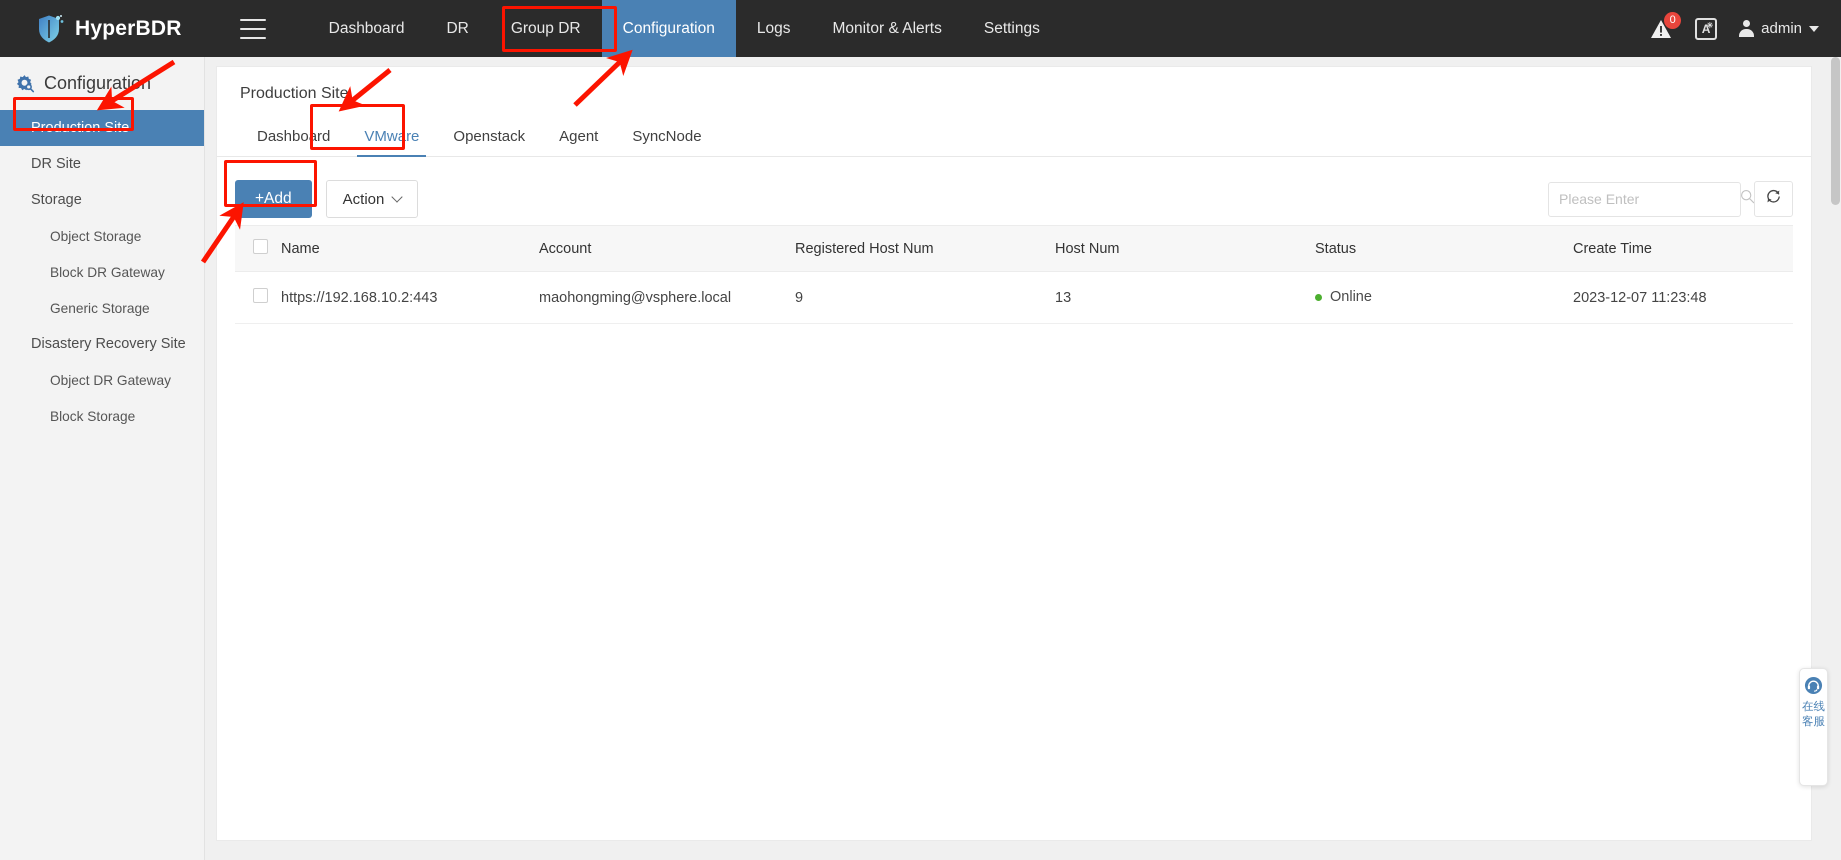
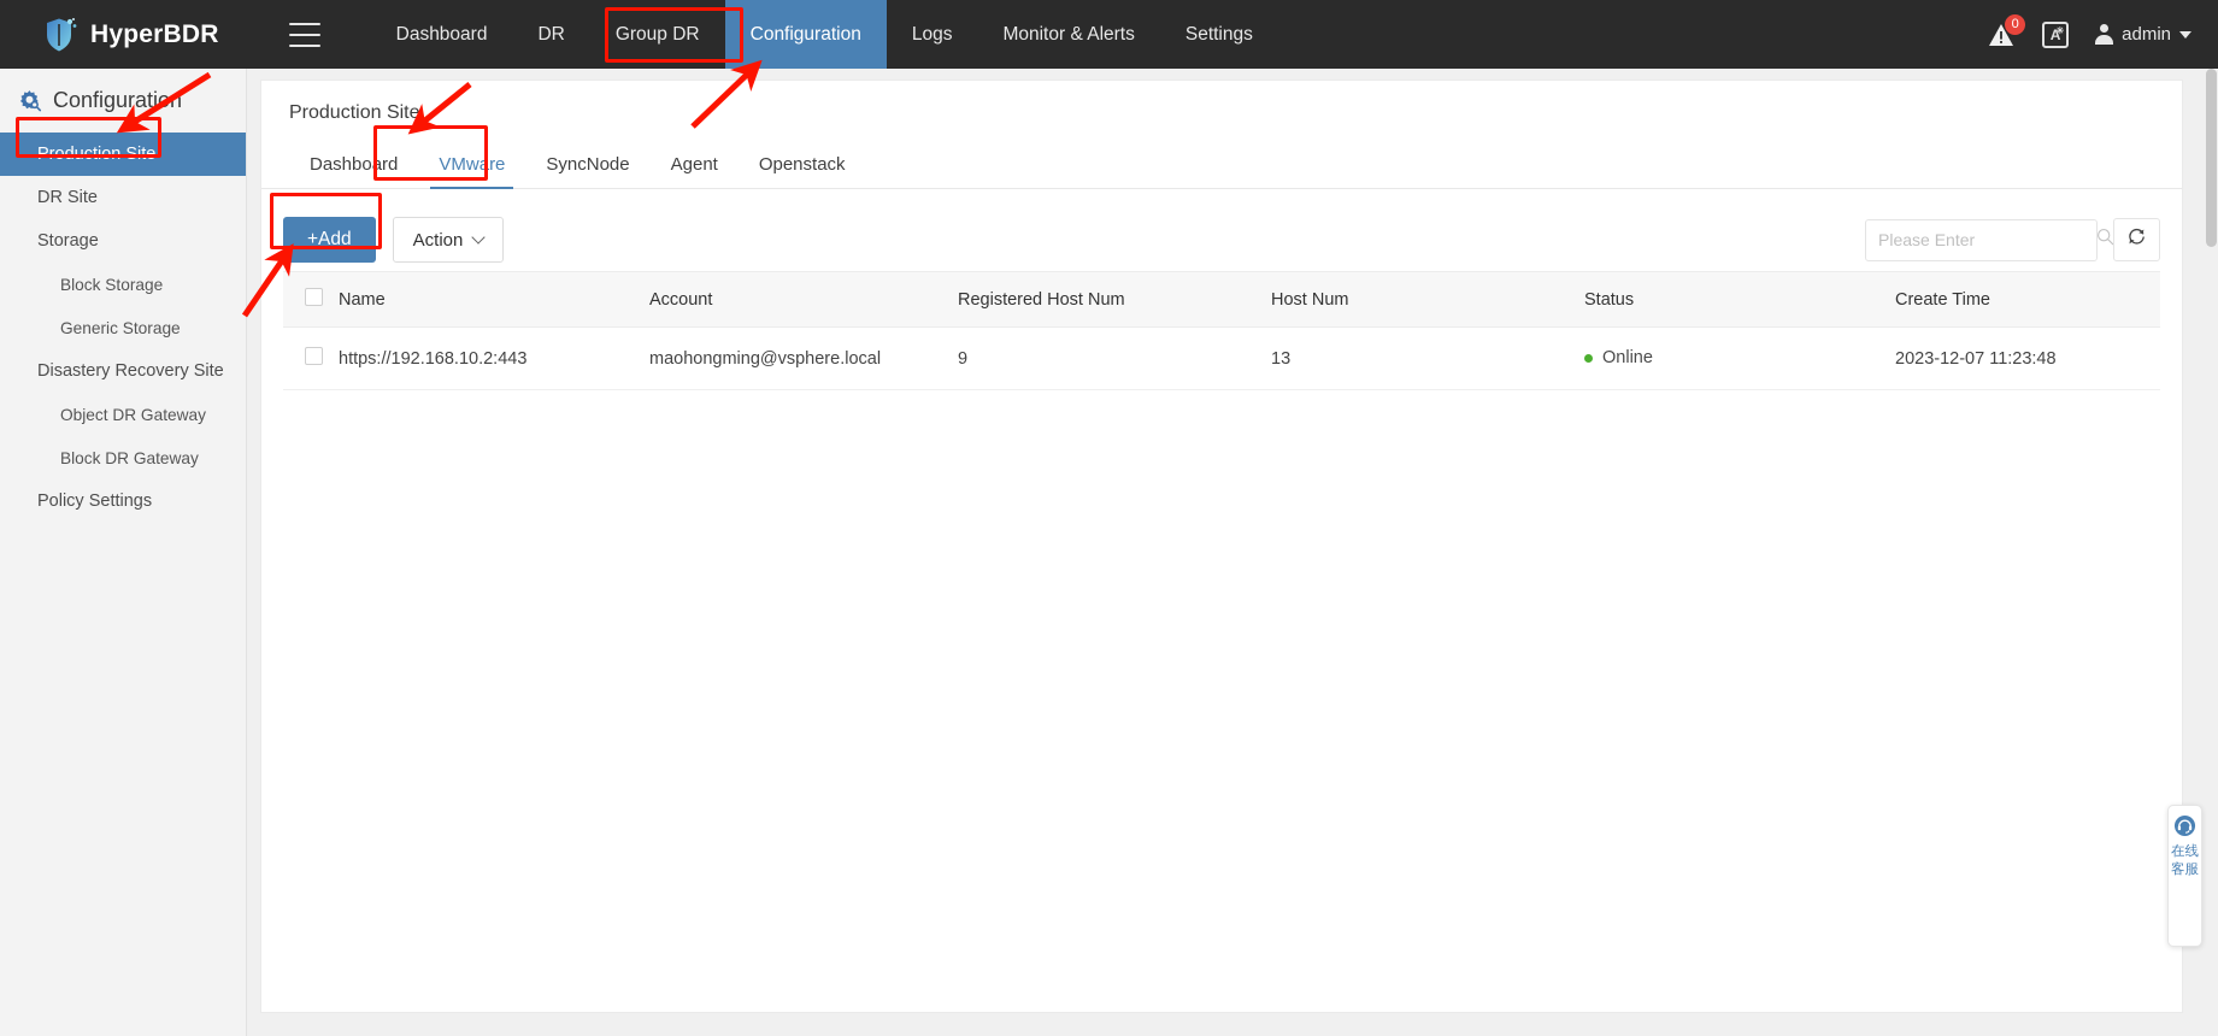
  HyperBDR
  Dashboard
  DR
  Group DR
  Configuration
  Logs
  Monitor & Alerts
  Settings
  0
  A
  ✳
  admin
  Configuratin
  Production Site
  DR Site
  Storage
- Object Storage
- Block DR Gateway
+ Block Storage
  Generic Storage
  Disastery Recovery Site
  Object DR Gateway
- Block Storage
+ Block DR Gateway
+ Policy Settings
  Production Site
  Dashboard
  VMware
- Openstack
+ SyncNode
  Agent
- SyncNode
+ Openstack
  +Add
  Action
  Please Enter
  	Name	Account	Registered Host Num	Host Num	Status	Create Time
  	https://192.168.10.2:443	maohongming@vsphere.local	9	13	Online	2023-12-07 11:23:48
  在线客服
